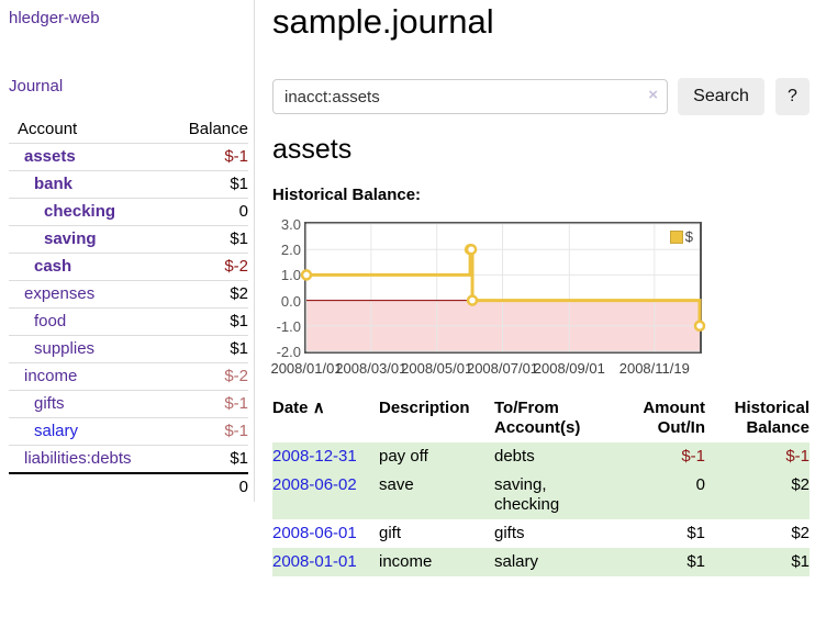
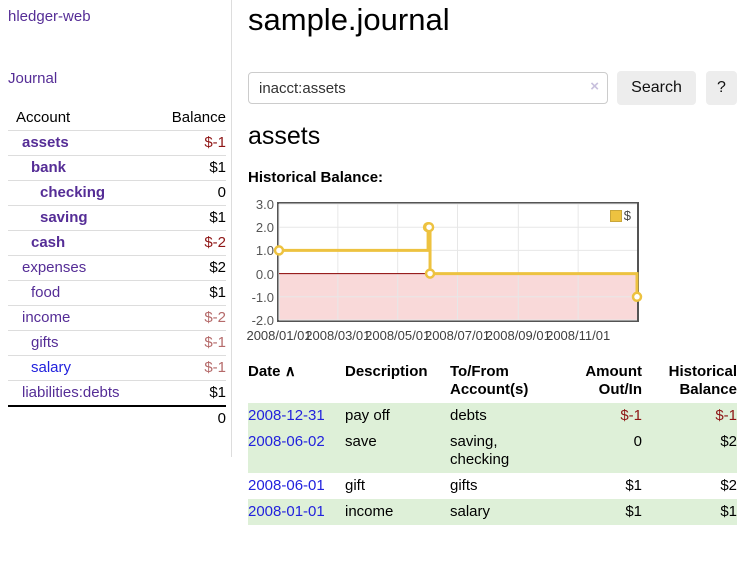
  hledger-web
  Journal
  Account	Balance
  assets	$-1
  bank	$1
  checking	0
  saving	$1
  cash	$-2
  expenses	$2
  food	$1
- supplies	$1
  income	$-2
  gifts	$-1
  salary	$-1
  liabilities:debts	$1
  	0
  sample.journal
  inacct:assets
  ×
  Search
  ?
  assets
  Historical Balance:
  $
  3.0
  2.0
  1.0
  0.0
  -1.0
  -2.0
  2008/01/01
  2008/03/01
  2008/05/01
  2008/07/01
  2008/09/01
- 2008/11/19
+ 2008/11/01
  Date ∧	Description	To/From Account(s)	Amount Out/In	Historical Balance
  2008-12-31	pay off	debts	$-1	$-1
  2008-06-02	save	saving, checking	0	$2
  2008-06-01	gift	gifts	$1	$2
  2008-01-01	income	salary	$1	$1
